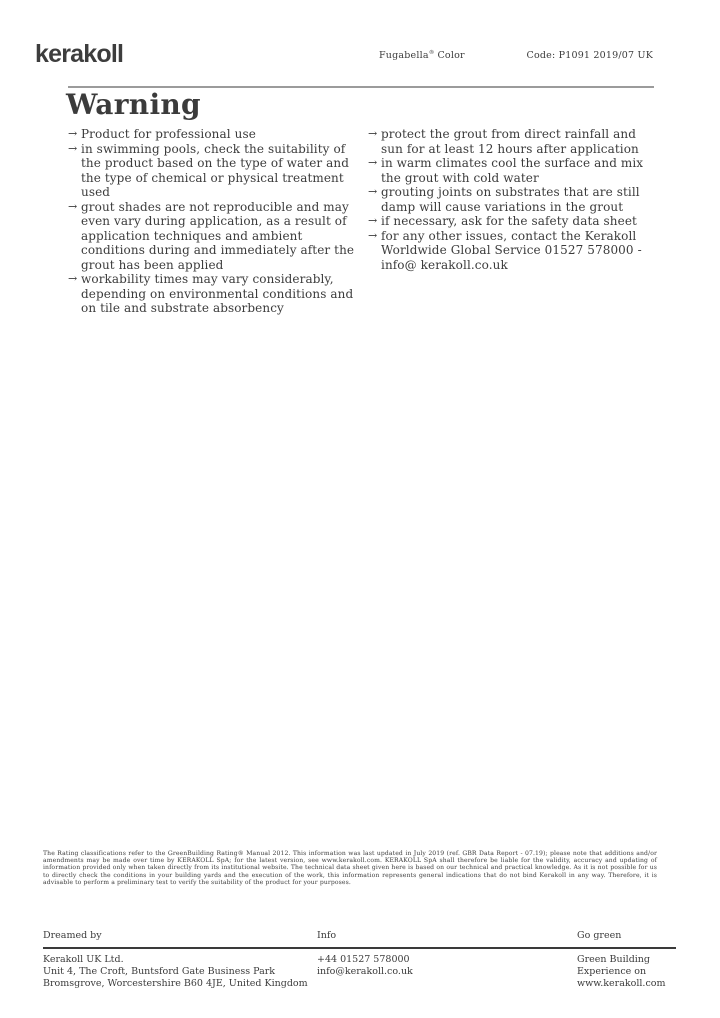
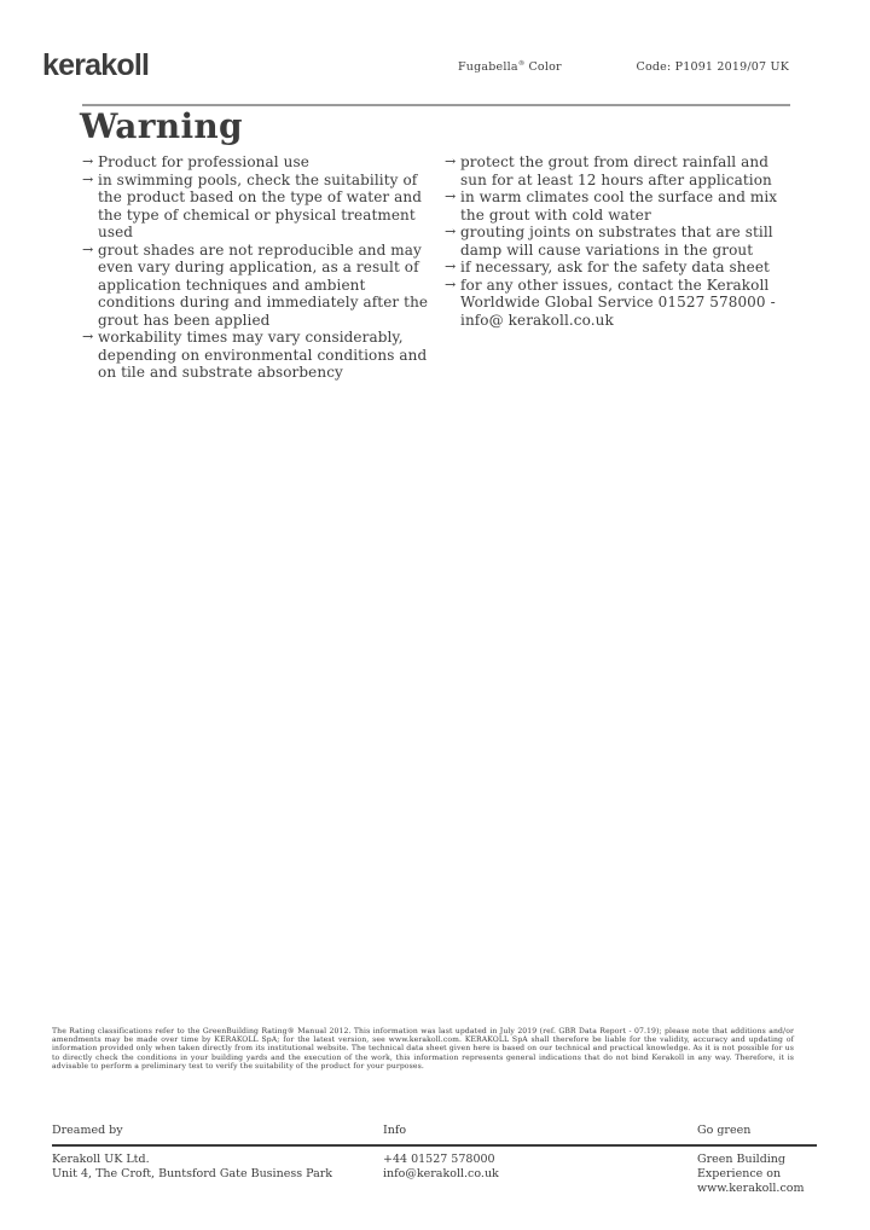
  kerakoll
  Fugabella Color
  Code: P1091 2019/07 UK
  Warning
  →
  Product for professional use
  →
  in swimming pools, check the suitability of the product based on the type of water and the type of chemical or physical treatment used
  →
  grout shades are not reproducible and may even vary during application, as a result of application techniques and ambient conditions during and immediately after the grout has been applied
  →
  workability times may vary considerably, depending on environmental conditions and on tile and substrate absorbency
  →
  protect the grout from direct rainfall and sun for at least 12 hours after application
  →
  in warm climates cool the surface and mix the grout with cold water
  →
  grouting joints on substrates that are still damp will cause variations in the grout
  →
  if necessary, ask for the safety data sheet
  →
  for any other issues, contact the Kerakoll Worldwide Global Service 01527 578000 - info@ kerakoll.co.uk
  Dreamed by
  Info
  Go green
  Kerakoll UK Ltd.
  Unit 4, The Croft, Buntsford Gate Business Park
- Bromsgrove, Worcestershire B60 4JE, United Kingdom
  +44 01527 578000
  info@kerakoll.co.uk
  Green Building
  Experience on
  www.kerakoll.com
